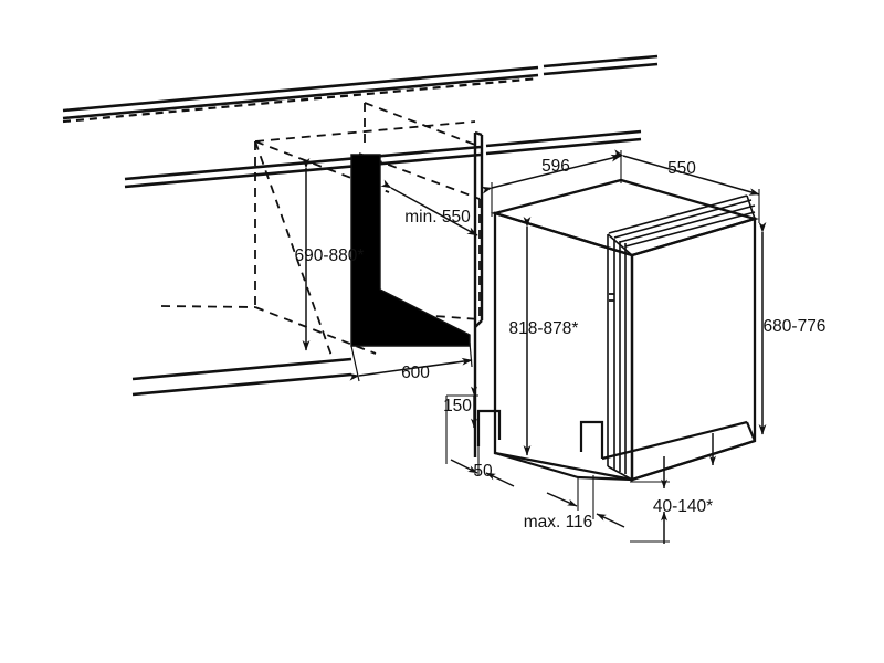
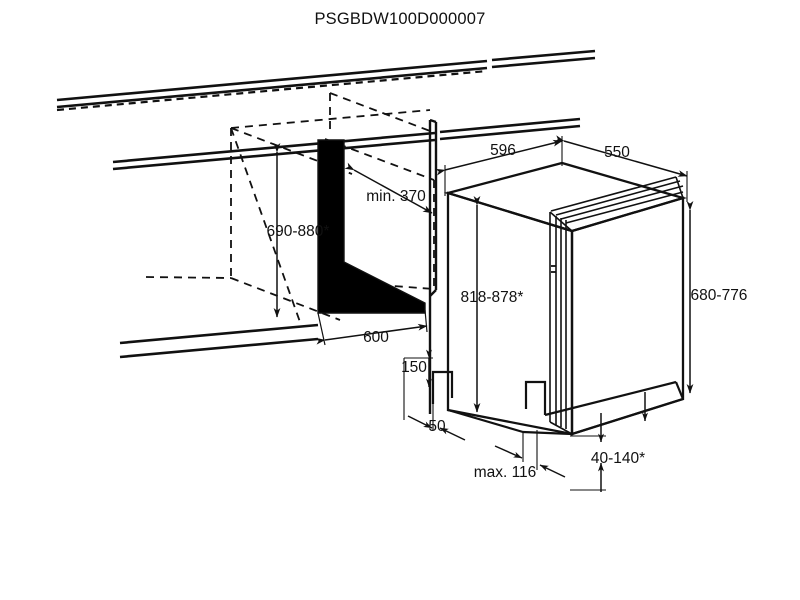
+ PSGBDW100D000007
  690-880*
- min. 550
+ min. 370
  600
  596
  550
  818-878*
  680-776
  150
  50
  max. 116
  40-140*
